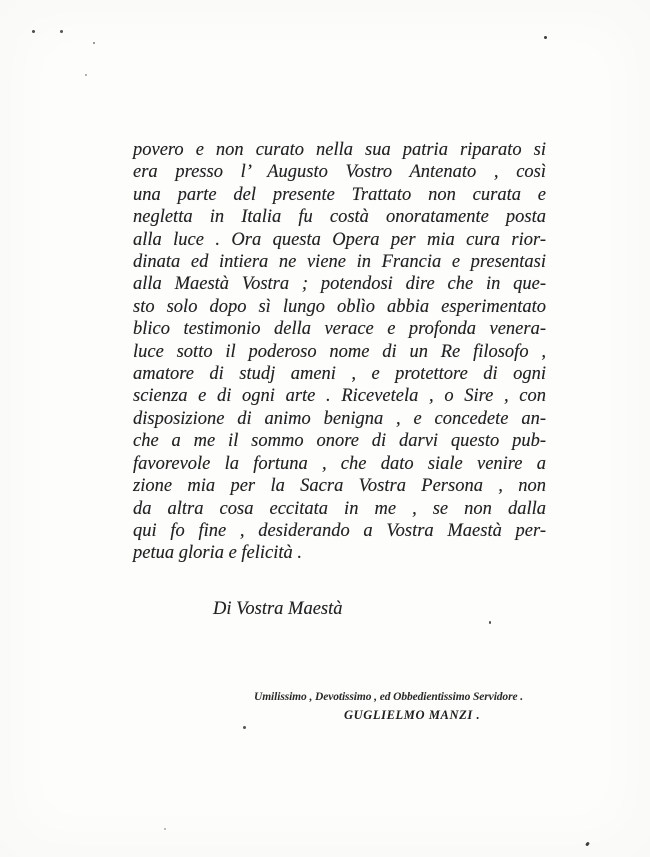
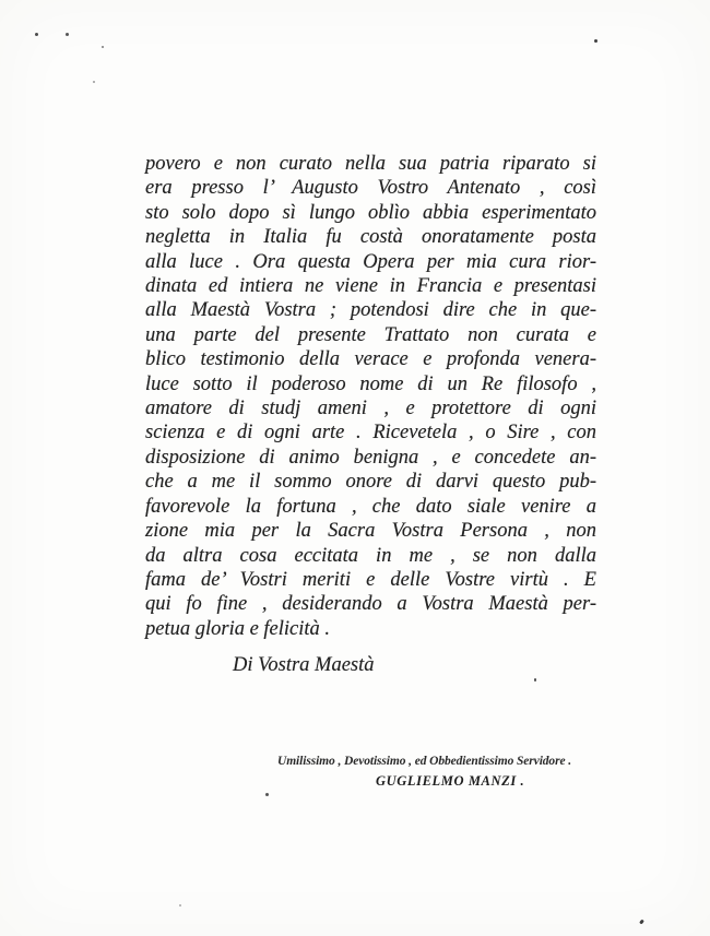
  povero e non curato nella sua patria riparato si
  era presso l’ Augusto Vostro Antenato , così
- una parte del presente Trattato non curata e
+ sto solo dopo sì lungo oblìo abbia esperimentato
  negletta in Italia fu costà onoratamente posta
  alla luce . Ora questa Opera per mia cura rior-
  dinata ed intiera ne viene in Francia e presentasi
  alla Maestà Vostra ; potendosi dire che in que-
- sto solo dopo sì lungo oblìo abbia esperimentato
+ una parte del presente Trattato non curata e
  blico testimonio della verace e profonda venera-
  luce sotto il poderoso nome di un Re filosofo ,
  amatore di studj ameni , e protettore di ogni
  scienza e di ogni arte . Ricevetela , o Sire , con
  disposizione di animo benigna , e concedete an-
  che a me il sommo onore di darvi questo pub-
  favorevole la fortuna , che dato siale venire a
  zione mia per la Sacra Vostra Persona , non
  da altra cosa eccitata in me , se non dalla
+ fama de’ Vostri meriti e delle Vostre virtù . E
  qui fo fine , desiderando a Vostra Maestà per-
  petua gloria e felicità .
  Di Vostra Maestà
  Umilissimo , Devotissimo , ed Obbedientissimo Servidore .
  GUGLIELMO MANZI .
